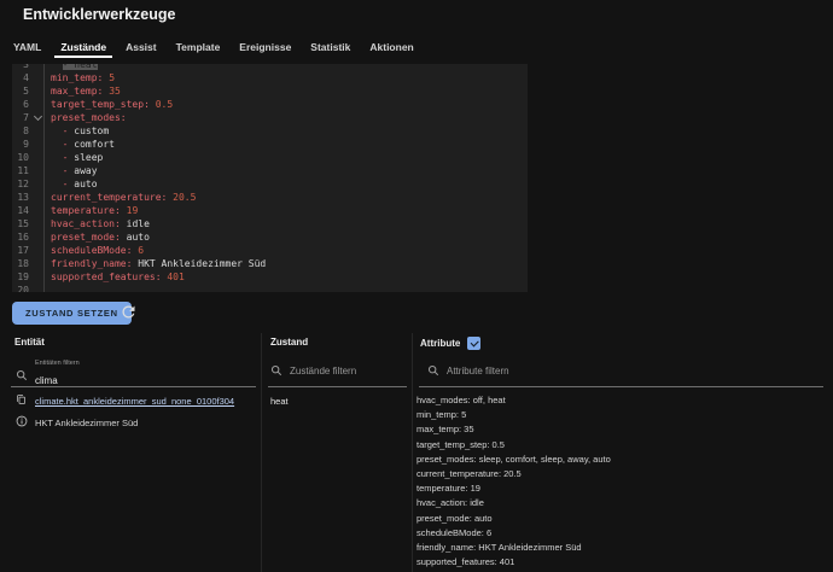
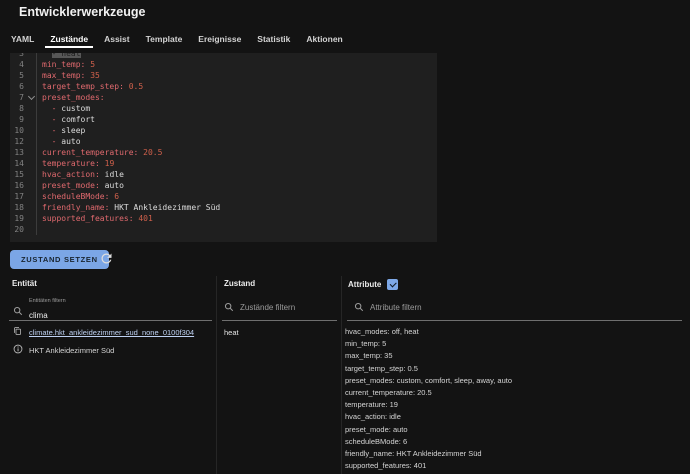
  Entwicklerwerkzeuge
  YAML
  Zustände
  Assist
  Template
  Ereignisse
  Statistik
  Aktionen
  3
  - heat
  4
  min_temp: 5
  5
  max_temp: 35
  6
  target_temp_step: 0.5
  7
  preset_modes:
  8
  - custom
  9
  - comfort
  10
  - sleep
- 11
- - away
  12
  - auto
  13
  current_temperature: 20.5
  14
  temperature: 19
  15
  hvac_action: idle
  16
  preset_mode: auto
  17
  scheduleBMode: 6
  18
  friendly_name: HKT Ankleidezimmer Süd
  19
  supported_features: 401
  20
  ZUSTAND SETZEN
  Entität
  Zustand
  Attribute
  clima
  Zustände filtern
  Attribute filtern
  climate.hkt_ankleidezimmer_sud_none_0100f304
  HKT Ankleidezimmer Süd
  heat
  hvac_modes: off, heat
  min_temp: 5
  max_temp: 35
  target_temp_step: 0.5
- preset_modes: sleep, comfort, sleep, away, auto
+ preset_modes: custom, comfort, sleep, away, auto
  current_temperature: 20.5
  temperature: 19
  hvac_action: idle
  preset_mode: auto
  scheduleBMode: 6
  friendly_name: HKT Ankleidezimmer Süd
  supported_features: 401
